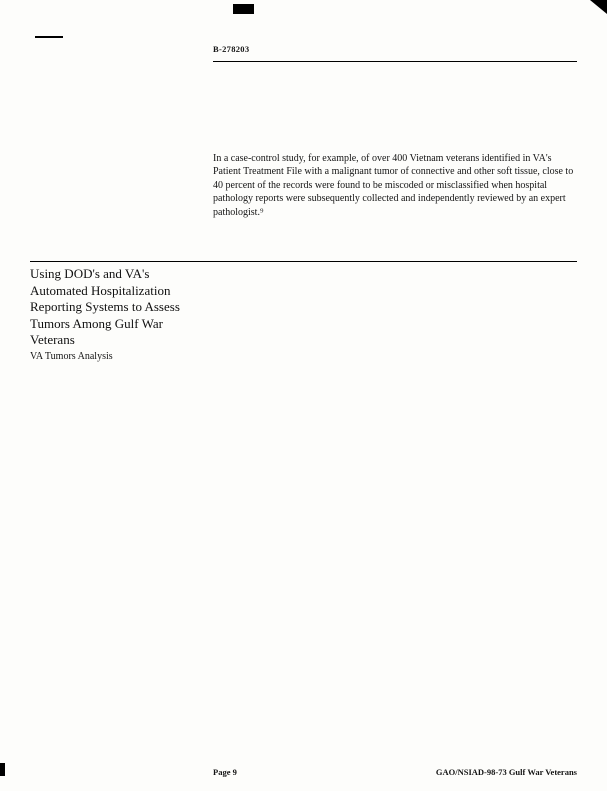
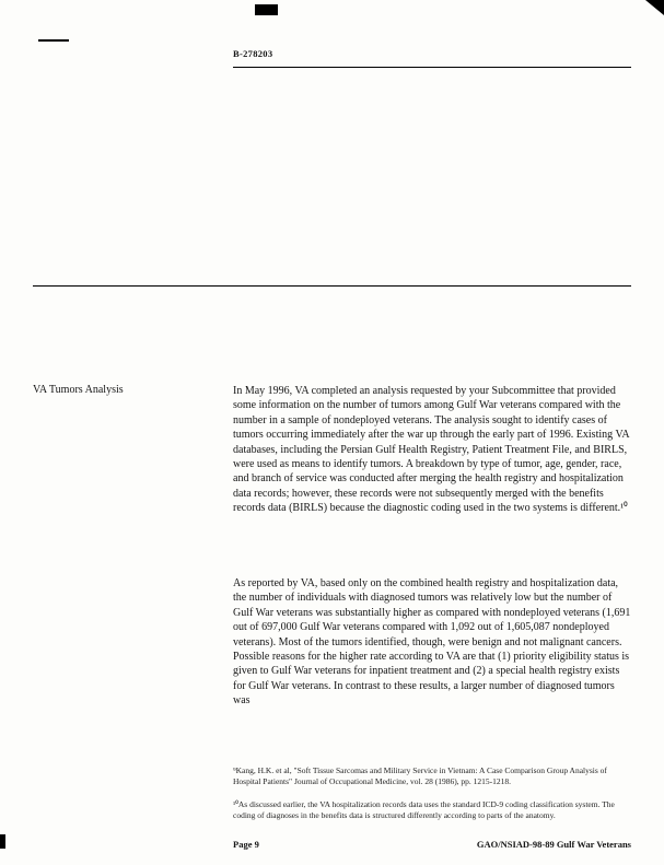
  B-278203
- In a case-control study, for example, of over 400 Vietnam veterans identified in VA's Patient Treatment File with a malignant tumor of connective and other soft tissue, close to 40 percent of the records were found to be miscoded or misclassified when hospital pathology reports were subsequently collected and independently reviewed by an expert pathologist.⁹
- Using DOD's and VA's Automated Hospitalization Reporting Systems to Assess Tumors Among Gulf War Veterans
  VA Tumors Analysis
+ In May 1996, VA completed an analysis requested by your Subcommittee that provided some information on the number of tumors among Gulf War veterans compared with the number in a sample of nondeployed veterans. The analysis sought to identify cases of tumors occurring immediately after the war up through the early part of 1996. Existing VA databases, including the Persian Gulf Health Registry, Patient Treatment File, and BIRLS, were used as means to identify tumors. A breakdown by type of tumor, age, gender, race, and branch of service was conducted after merging the health registry and hospitalization data records; however, these records were not subsequently merged with the benefits records data (BIRLS) because the diagnostic coding used in the two systems is different.¹⁰
+ As reported by VA, based only on the combined health registry and hospitalization data, the number of individuals with diagnosed tumors was relatively low but the number of Gulf War veterans was substantially higher as compared with nondeployed veterans (1,691 out of 697,000 Gulf War veterans compared with 1,092 out of 1,605,087 nondeployed veterans). Most of the tumors identified, though, were benign and not malignant cancers. Possible reasons for the higher rate according to VA are that (1) priority eligibility status is given to Gulf War veterans for inpatient treatment and (2) a special health registry exists for Gulf War veterans. In contrast to these results, a larger number of diagnosed tumors was
+ ⁹Kang, H.K. et al, "Soft Tissue Sarcomas and Military Service in Vietnam: A Case Comparison Group Analysis of Hospital Patients" Journal of Occupational Medicine, vol. 28 (1986), pp. 1215-1218.
+ ¹⁰As discussed earlier, the VA hospitalization records data uses the standard ICD-9 coding classification system. The coding of diagnoses in the benefits data is structured differently according to parts of the anatomy.
  Page 9
- GAO/NSIAD-98-73 Gulf War Veterans
+ GAO/NSIAD-98-89 Gulf War Veterans
